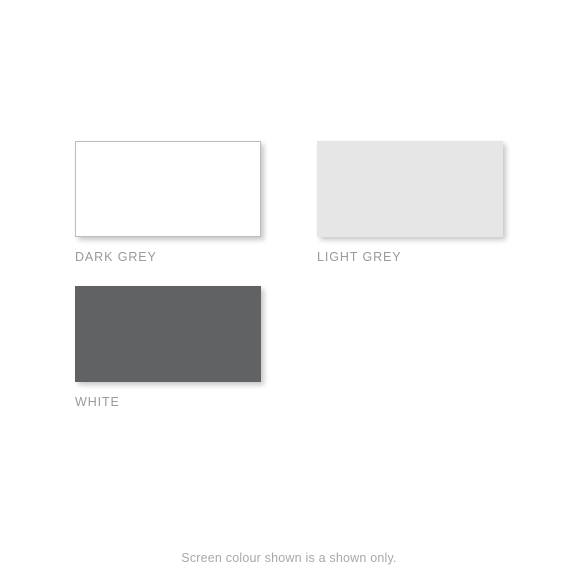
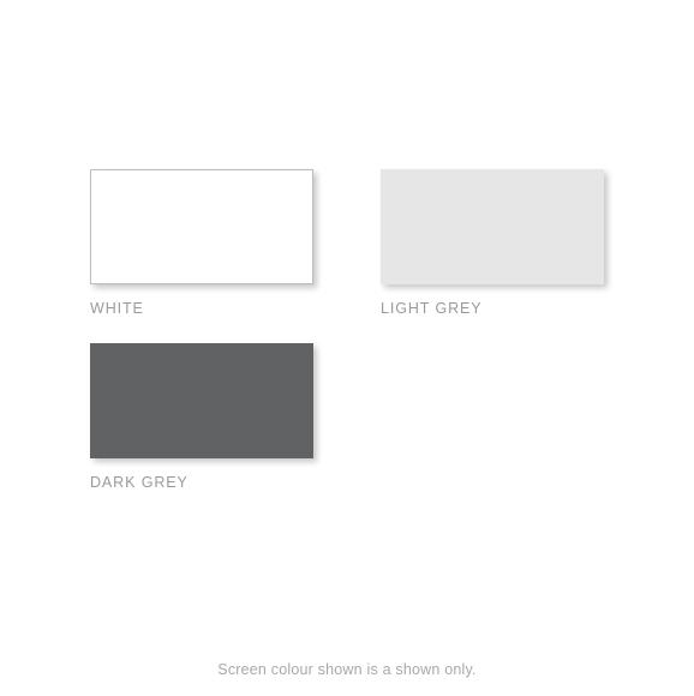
- DARK GREY
+ WHITE
  LIGHT GREY
- WHITE
+ DARK GREY
  Screen colour shown is a shown only.
